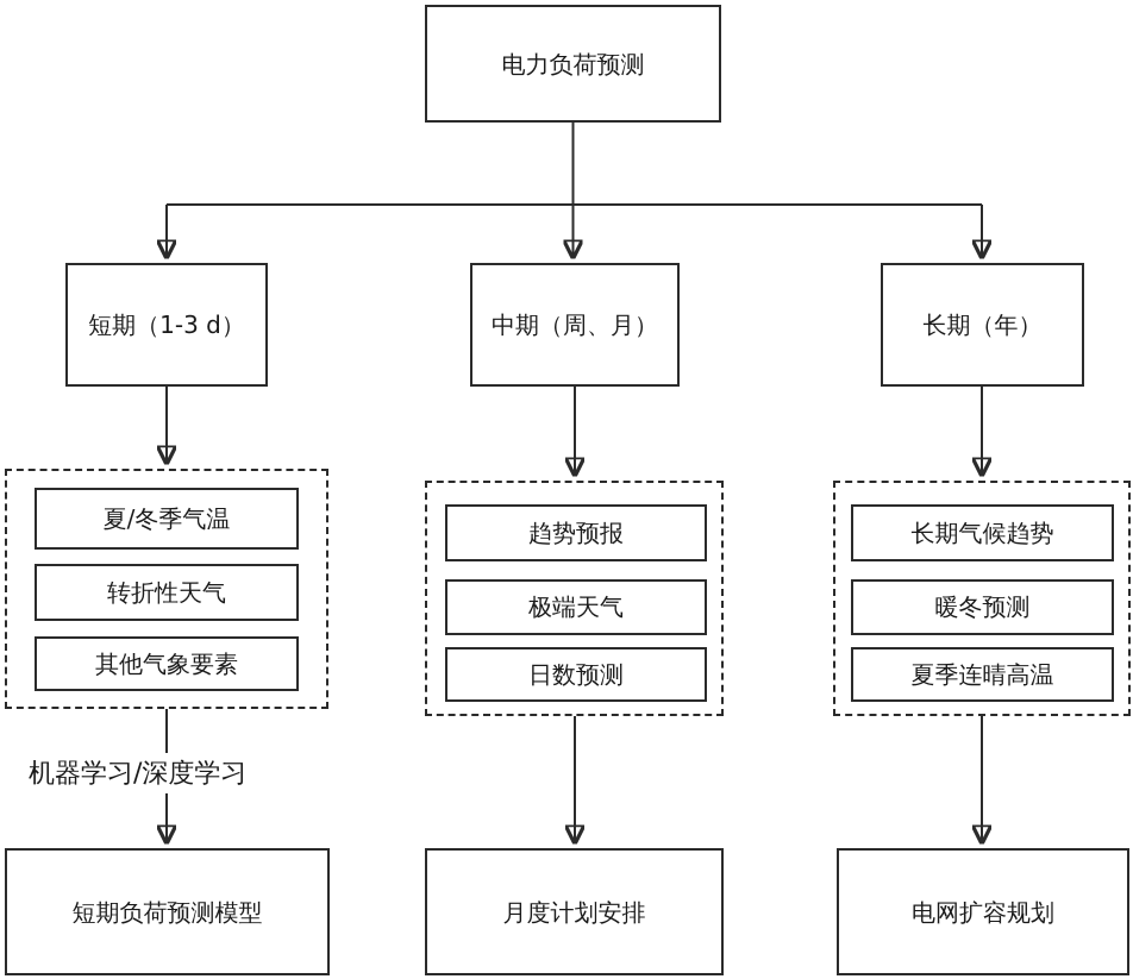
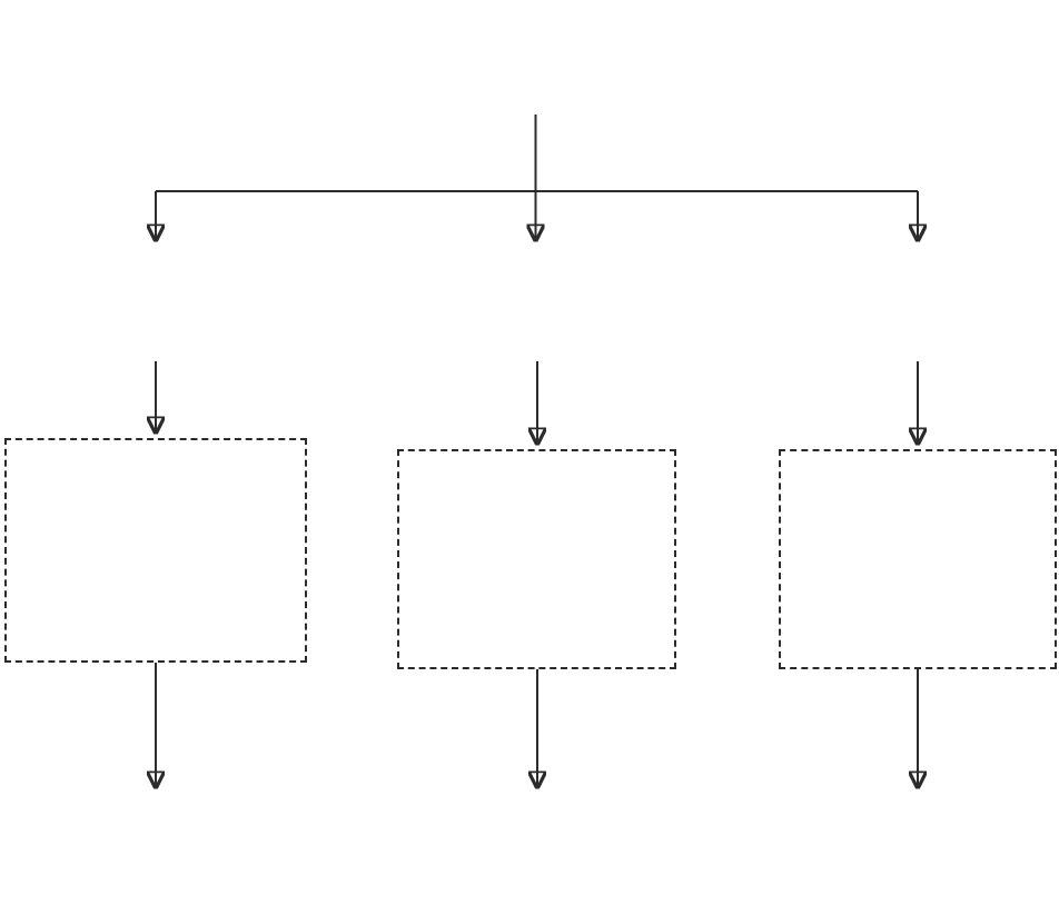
- 电力负荷预测
- 短期（1-3 d）
- 中期（周、月）
- 长期（年）
- 夏/冬季气温
- 转折性天气
- 其他气象要素
- 趋势预报
- 极端天气
- 日数预测
- 长期气候趋势
- 暖冬预测
- 夏季连晴高温
- 机器学习/深度学习
- 短期负荷预测模型
- 月度计划安排
- 电网扩容规划
